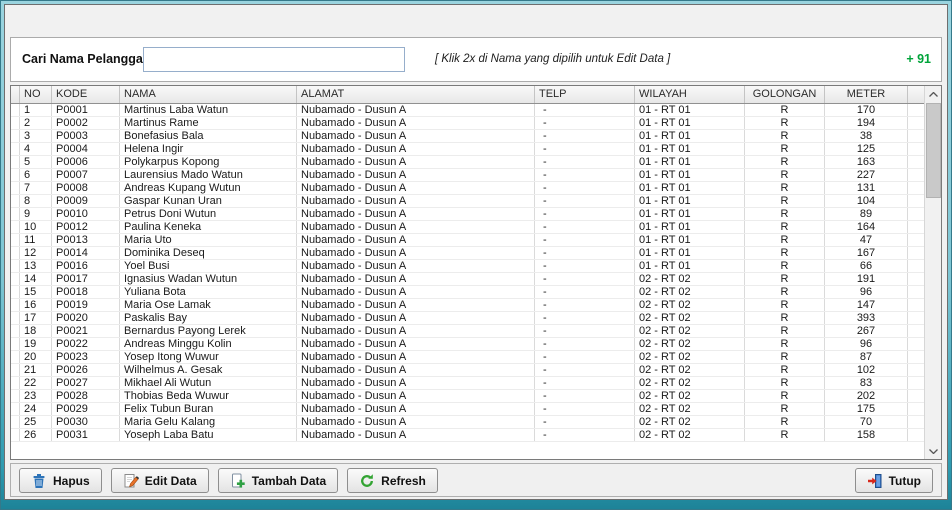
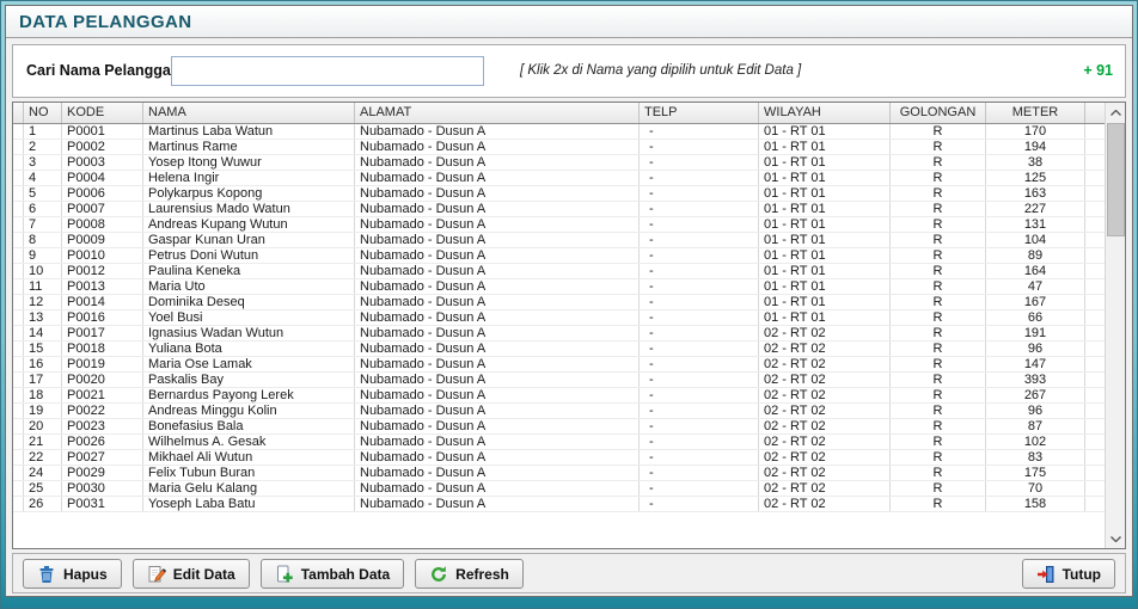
+ DATA PELANGGAN
  Cari Nama Pelangga
  [ Klik 2x di Nama yang dipilih untuk Edit Data ]
  + 91
  	NO	KODE	NAMA	ALAMAT	TELP	WILAYAH	GOLONGAN	METER
  	1	P0001	Martinus Laba Watun	Nubamado - Dusun A	-	01 - RT 01	R	170
  	2	P0002	Martinus Rame	Nubamado - Dusun A	-	01 - RT 01	R	194
- 	3	P0003	Bonefasius Bala	Nubamado - Dusun A	-	01 - RT 01	R	38
+ 	3	P0003	Yosep Itong Wuwur	Nubamado - Dusun A	-	01 - RT 01	R	38
  	4	P0004	Helena Ingir	Nubamado - Dusun A	-	01 - RT 01	R	125
  	5	P0006	Polykarpus Kopong	Nubamado - Dusun A	-	01 - RT 01	R	163
  	6	P0007	Laurensius Mado Watun	Nubamado - Dusun A	-	01 - RT 01	R	227
  	7	P0008	Andreas Kupang Wutun	Nubamado - Dusun A	-	01 - RT 01	R	131
  	8	P0009	Gaspar Kunan Uran	Nubamado - Dusun A	-	01 - RT 01	R	104
  	9	P0010	Petrus Doni Wutun	Nubamado - Dusun A	-	01 - RT 01	R	89
  	10	P0012	Paulina Keneka	Nubamado - Dusun A	-	01 - RT 01	R	164
  	11	P0013	Maria Uto	Nubamado - Dusun A	-	01 - RT 01	R	47
  	12	P0014	Dominika Deseq	Nubamado - Dusun A	-	01 - RT 01	R	167
  	13	P0016	Yoel Busi	Nubamado - Dusun A	-	01 - RT 01	R	66
  	14	P0017	Ignasius Wadan Wutun	Nubamado - Dusun A	-	02 - RT 02	R	191
  	15	P0018	Yuliana Bota	Nubamado - Dusun A	-	02 - RT 02	R	96
  	16	P0019	Maria Ose Lamak	Nubamado - Dusun A	-	02 - RT 02	R	147
  	17	P0020	Paskalis Bay	Nubamado - Dusun A	-	02 - RT 02	R	393
  	18	P0021	Bernardus Payong Lerek	Nubamado - Dusun A	-	02 - RT 02	R	267
  	19	P0022	Andreas Minggu Kolin	Nubamado - Dusun A	-	02 - RT 02	R	96
- 	20	P0023	Yosep Itong Wuwur	Nubamado - Dusun A	-	02 - RT 02	R	87
+ 	20	P0023	Bonefasius Bala	Nubamado - Dusun A	-	02 - RT 02	R	87
  	21	P0026	Wilhelmus A. Gesak	Nubamado - Dusun A	-	02 - RT 02	R	102
  	22	P0027	Mikhael Ali Wutun	Nubamado - Dusun A	-	02 - RT 02	R	83
- 	23	P0028	Thobias Beda Wuwur	Nubamado - Dusun A	-	02 - RT 02	R	202
  	24	P0029	Felix Tubun Buran	Nubamado - Dusun A	-	02 - RT 02	R	175
  	25	P0030	Maria Gelu Kalang	Nubamado - Dusun A	-	02 - RT 02	R	70
  	26	P0031	Yoseph Laba Batu	Nubamado - Dusun A	-	02 - RT 02	R	158
  Hapus
  Edit Data
  Tambah Data
  Refresh
  Tutup
